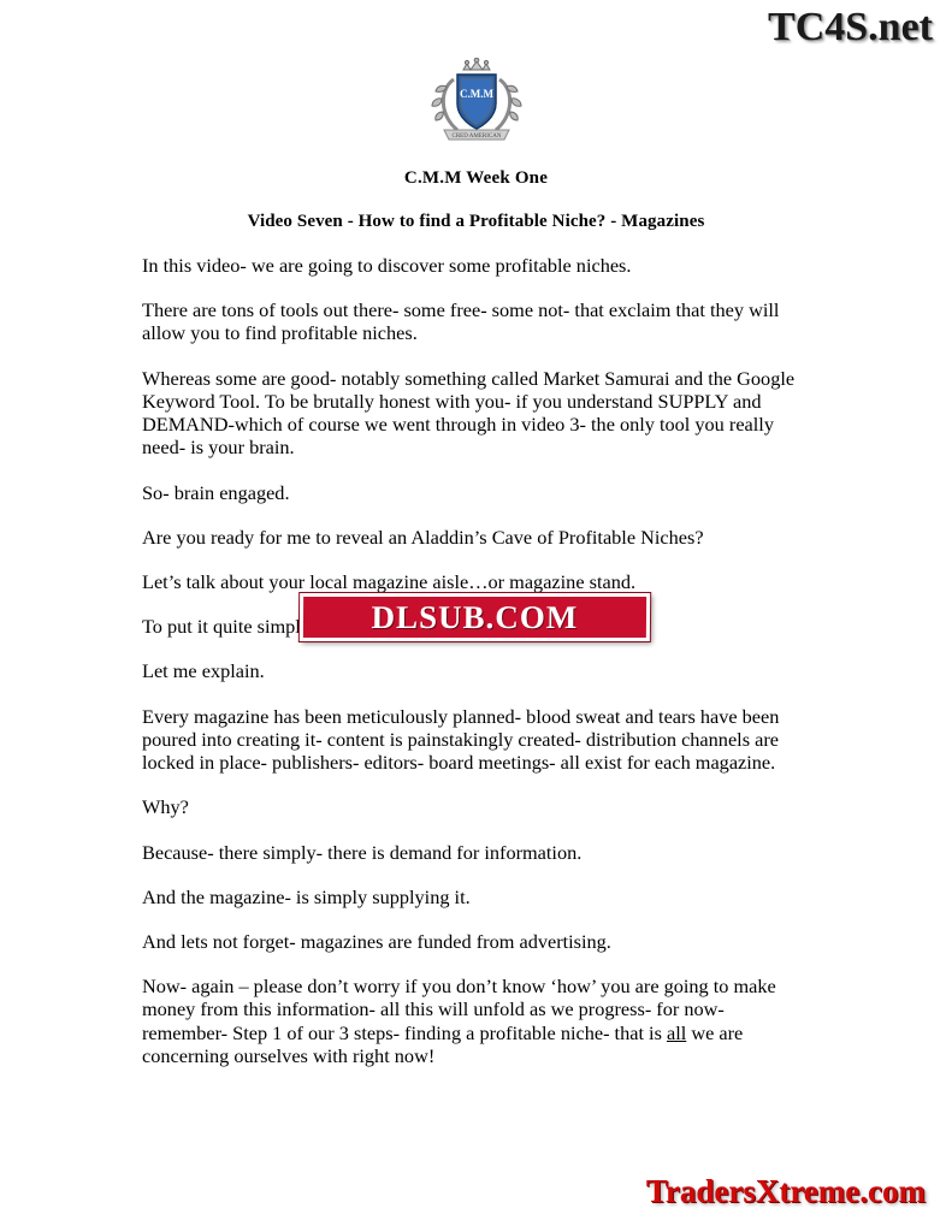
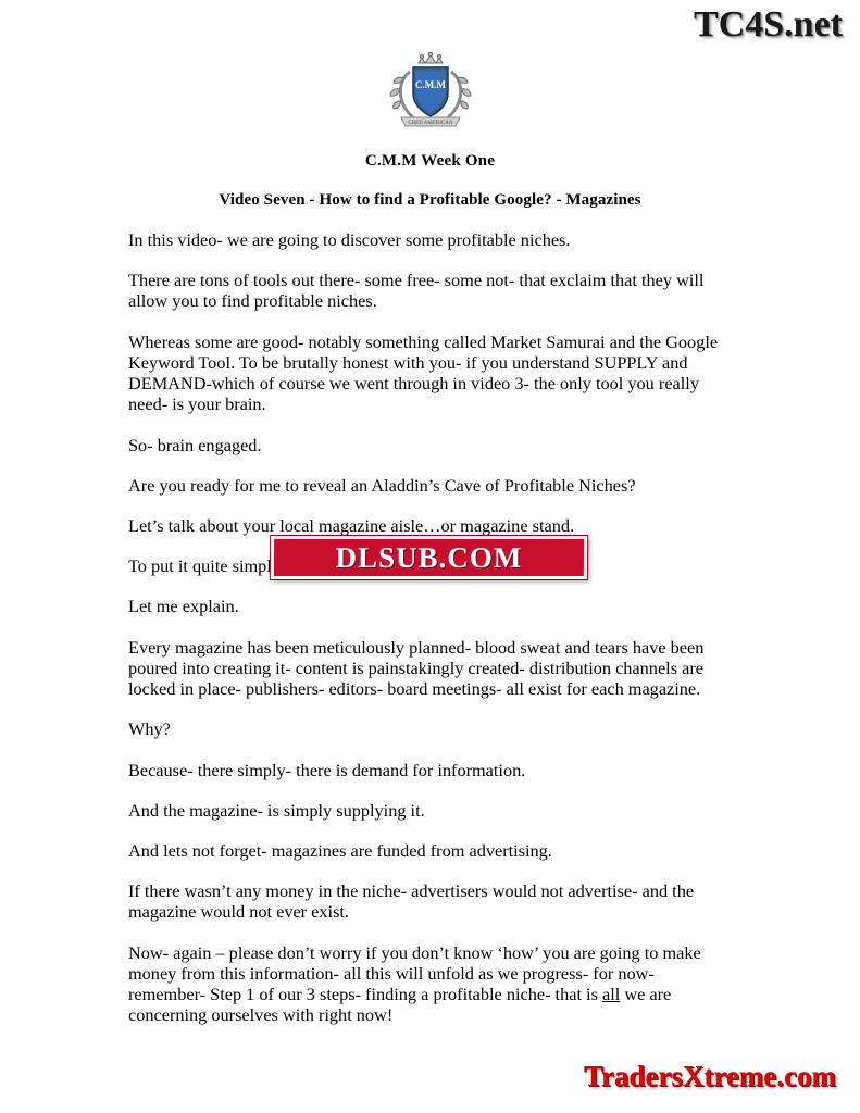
  TC4S.net
  C.M.M
  C.M.M Week One
- Video Seven - How to find a Profitable Niche? - Magazines
+ Video Seven - How to find a Profitable Google? - Magazines
  In this video- we are going to discover some profitable niches.
  There are tons of tools out there- some free- some not- that exclaim that they will allow you to find profitable niches.
  Whereas some are good- notably something called Market Samurai and the Google Keyword Tool. To be brutally honest with you- if you understand SUPPLY and DEMAND-which of course we went through in video 3- the only tool you really need- is your brain.
  So- brain engaged.
  Are you ready for me to reveal an Aladdin’s Cave of Profitable Niches?
  Let’s talk about your local magazine aisle…or magazine stand.
  To put it quite simpl
  Let me explain.
  Every magazine has been meticulously planned- blood sweat and tears have been poured into creating it- content is painstakingly created- distribution channels are locked in place- publishers- editors- board meetings- all exist for each magazine.
  Why?
  Because- there simply- there is demand for information.
  And the magazine- is simply supplying it.
  And lets not forget- magazines are funded from advertising.
+ If there wasn’t any money in the niche- advertisers would not advertise- and the magazine would not ever exist.
  Now- again – please don’t worry if you don’t know ‘how’ you are going to make money from this information- all this will unfold as we progress- for now- remember- Step 1 of our 3 steps- finding a profitable niche- that is all we are concerning ourselves with right now!
  DLSUB.COM
  TradersXtreme.com
